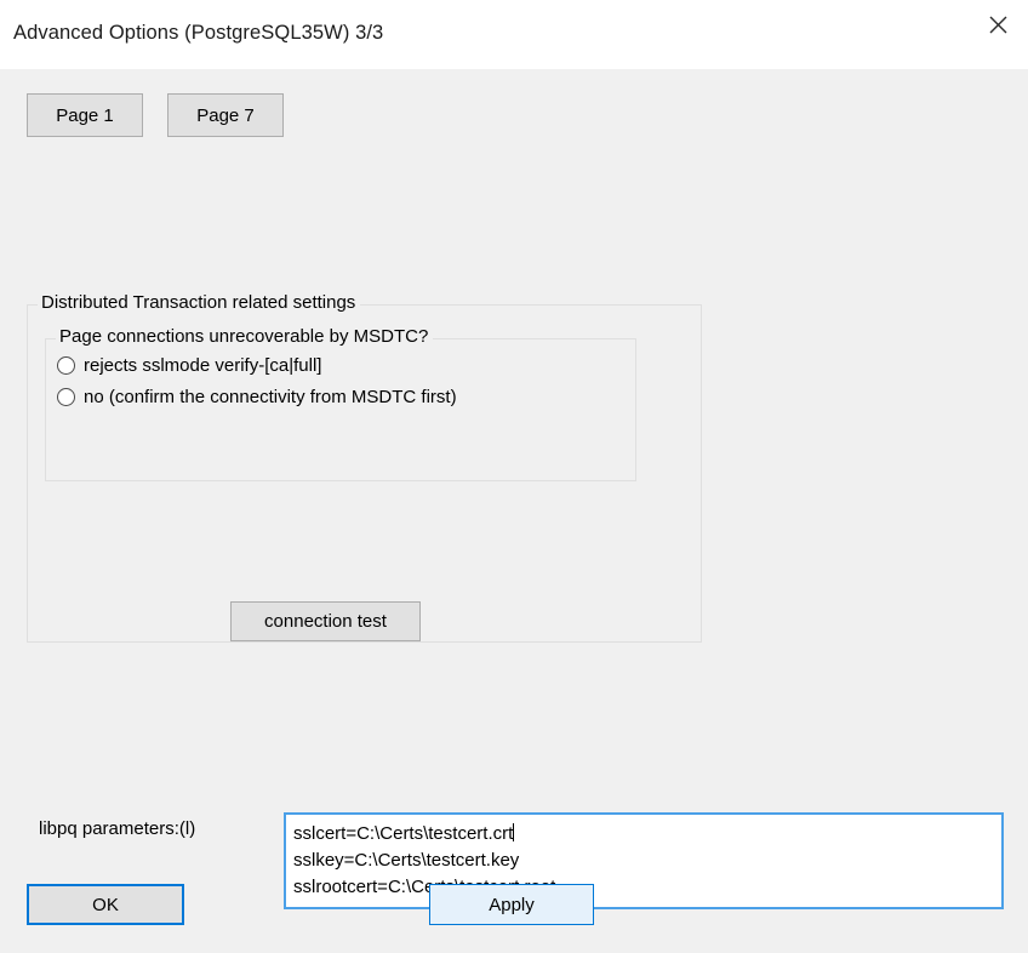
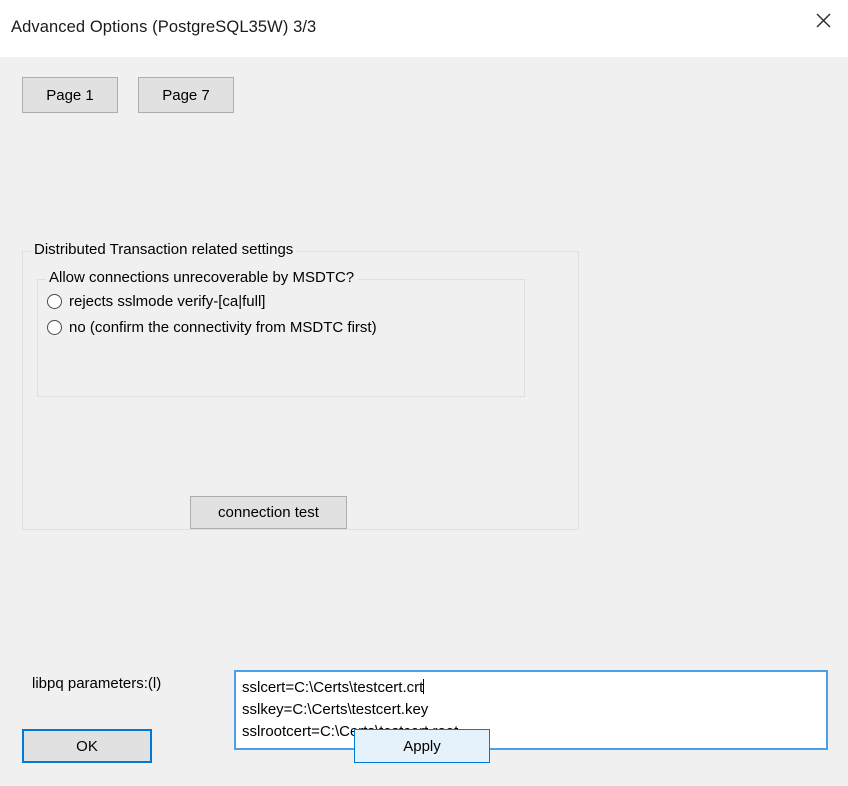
  Advanced Options (PostgreSQL35W) 3/3
  Page 1
  Page 7
  Distributed Transaction related settings
- Page connections unrecoverable by MSDTC?
+ Allow connections unrecoverable by MSDTC?
  rejects sslmode verify-[ca|full]
  no (confirm the connectivity from MSDTC first)
  connection test
  libpq parameters:(l)
  sslcert=C:\Certs\testcert.crt
  sslkey=C:\Certs\testcert.key
  OK
  Apply
